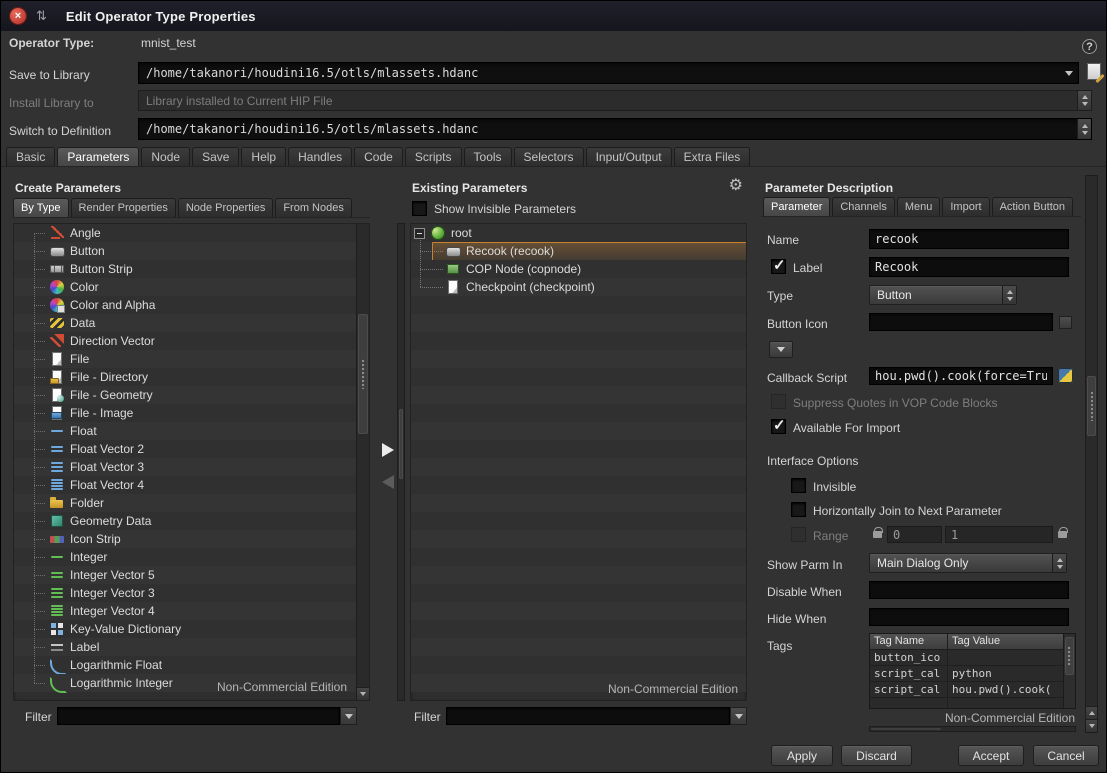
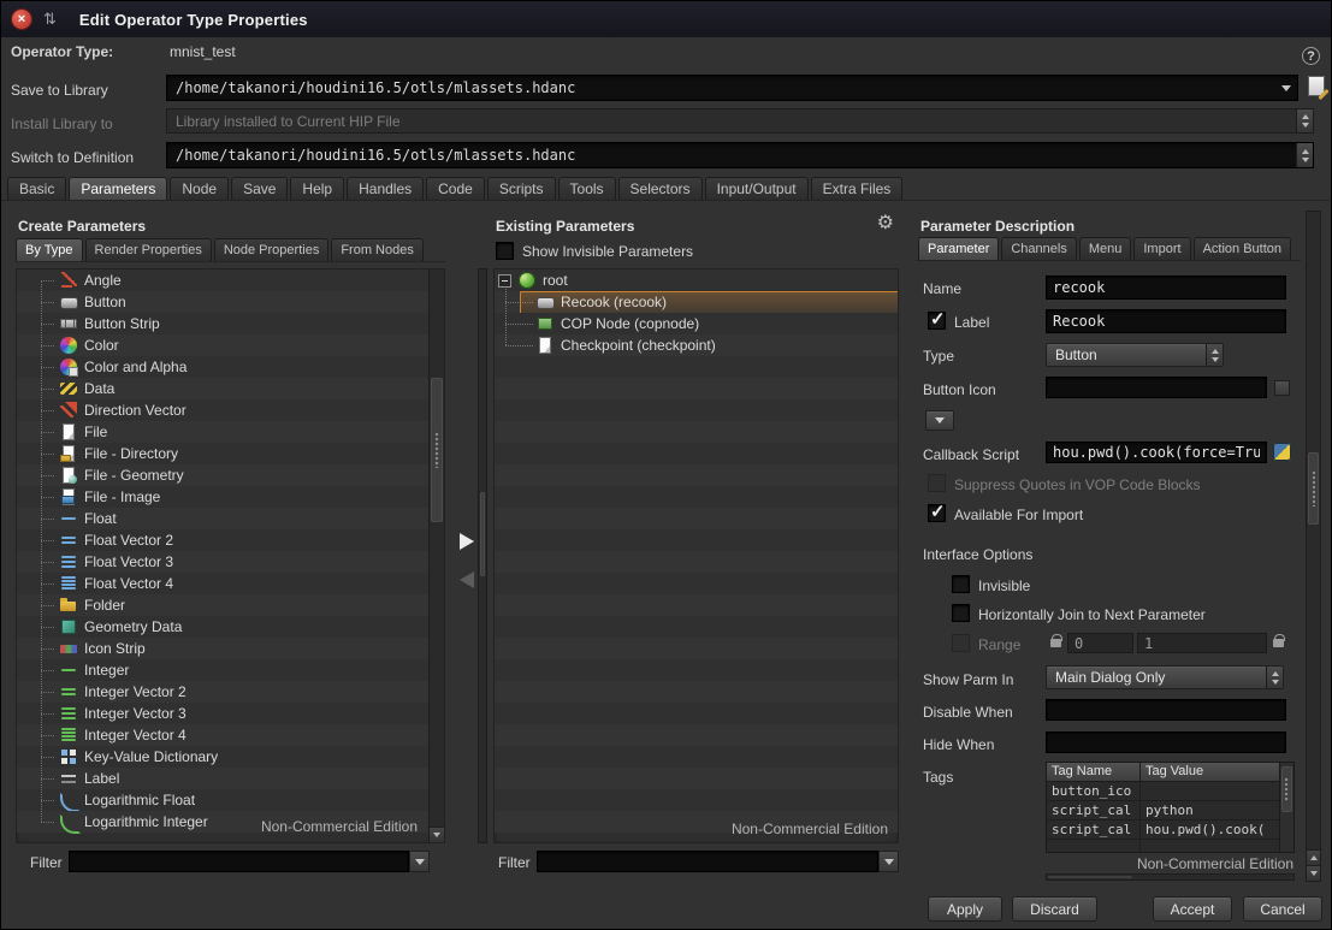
  ×
  ⇅
  Edit Operator Type Properties
  Operator Type:
  mnist_test
  ?
  Save to Library
  /home/takanori/houdini16.5/otls/mlassets.hdanc
  Install Library to
  Library installed to Current HIP File
  Switch to Definition
  /home/takanori/houdini16.5/otls/mlassets.hdanc
  Basic
  Parameters
  Node
  Save
  Help
  Handles
  Code
  Scripts
  Tools
  Selectors
  Input/Output
  Extra Files
  Create Parameters
  By Type
  Render Properties
  Node Properties
  From Nodes
  Angle
  Button
  Button Strip
  Color
  Color and Alpha
  Data
  Direction Vector
  File
  File - Directory
  File - Geometry
  File - Image
  Float
  Float Vector 2
  Float Vector 3
  Float Vector 4
  Folder
  Geometry Data
  Icon Strip
  Integer
- Integer Vector 5
+ Integer Vector 2
  Integer Vector 3
  Integer Vector 4
  Key-Value Dictionary
  Label
  Logarithmic Float
  Logarithmic Integer
  Non-Commercial Edition
  Filter
  Existing Parameters
  ⚙
  Show Invisible Parameters
  root
  Recook (recook)
  COP Node (copnode)
  Checkpoint (checkpoint)
  Non-Commercial Edition
  Filter
  Parameter Description
  Parameter
  Channels
  Menu
  Import
  Action Button
  Name
  recook
  Label
  Recook
  Type
  Button
  Button Icon
  Callback Script
  hou.pwd().cook(force=Tru
  Suppress Quotes in VOP Code Blocks
  Available For Import
  Interface Options
  Invisible
  Horizontally Join to Next Parameter
  Range
  0
  1
  Show Parm In
  Main Dialog Only
  Disable When
  Hide When
  Tags
  Tag Name
  Tag Value
  button_ico
  script_cal
  python
  script_cal
  hou.pwd().cook(
  Non-Commercial Edition
  Apply
  Discard
  Accept
  Cancel
